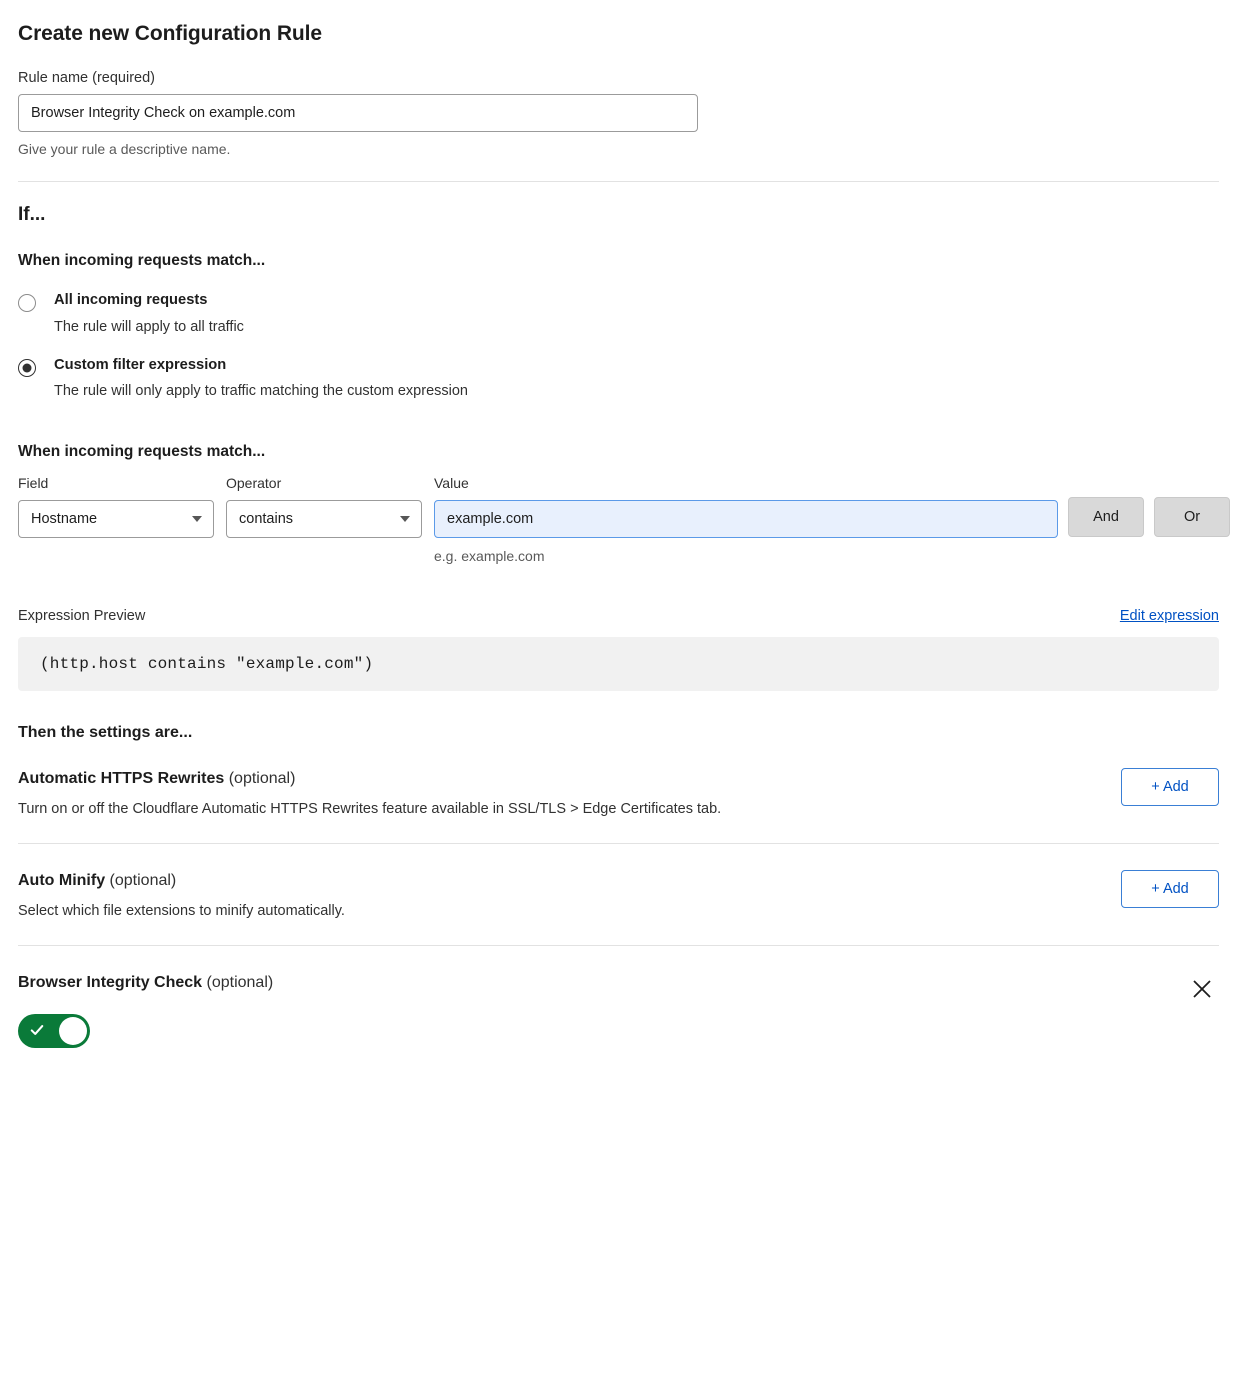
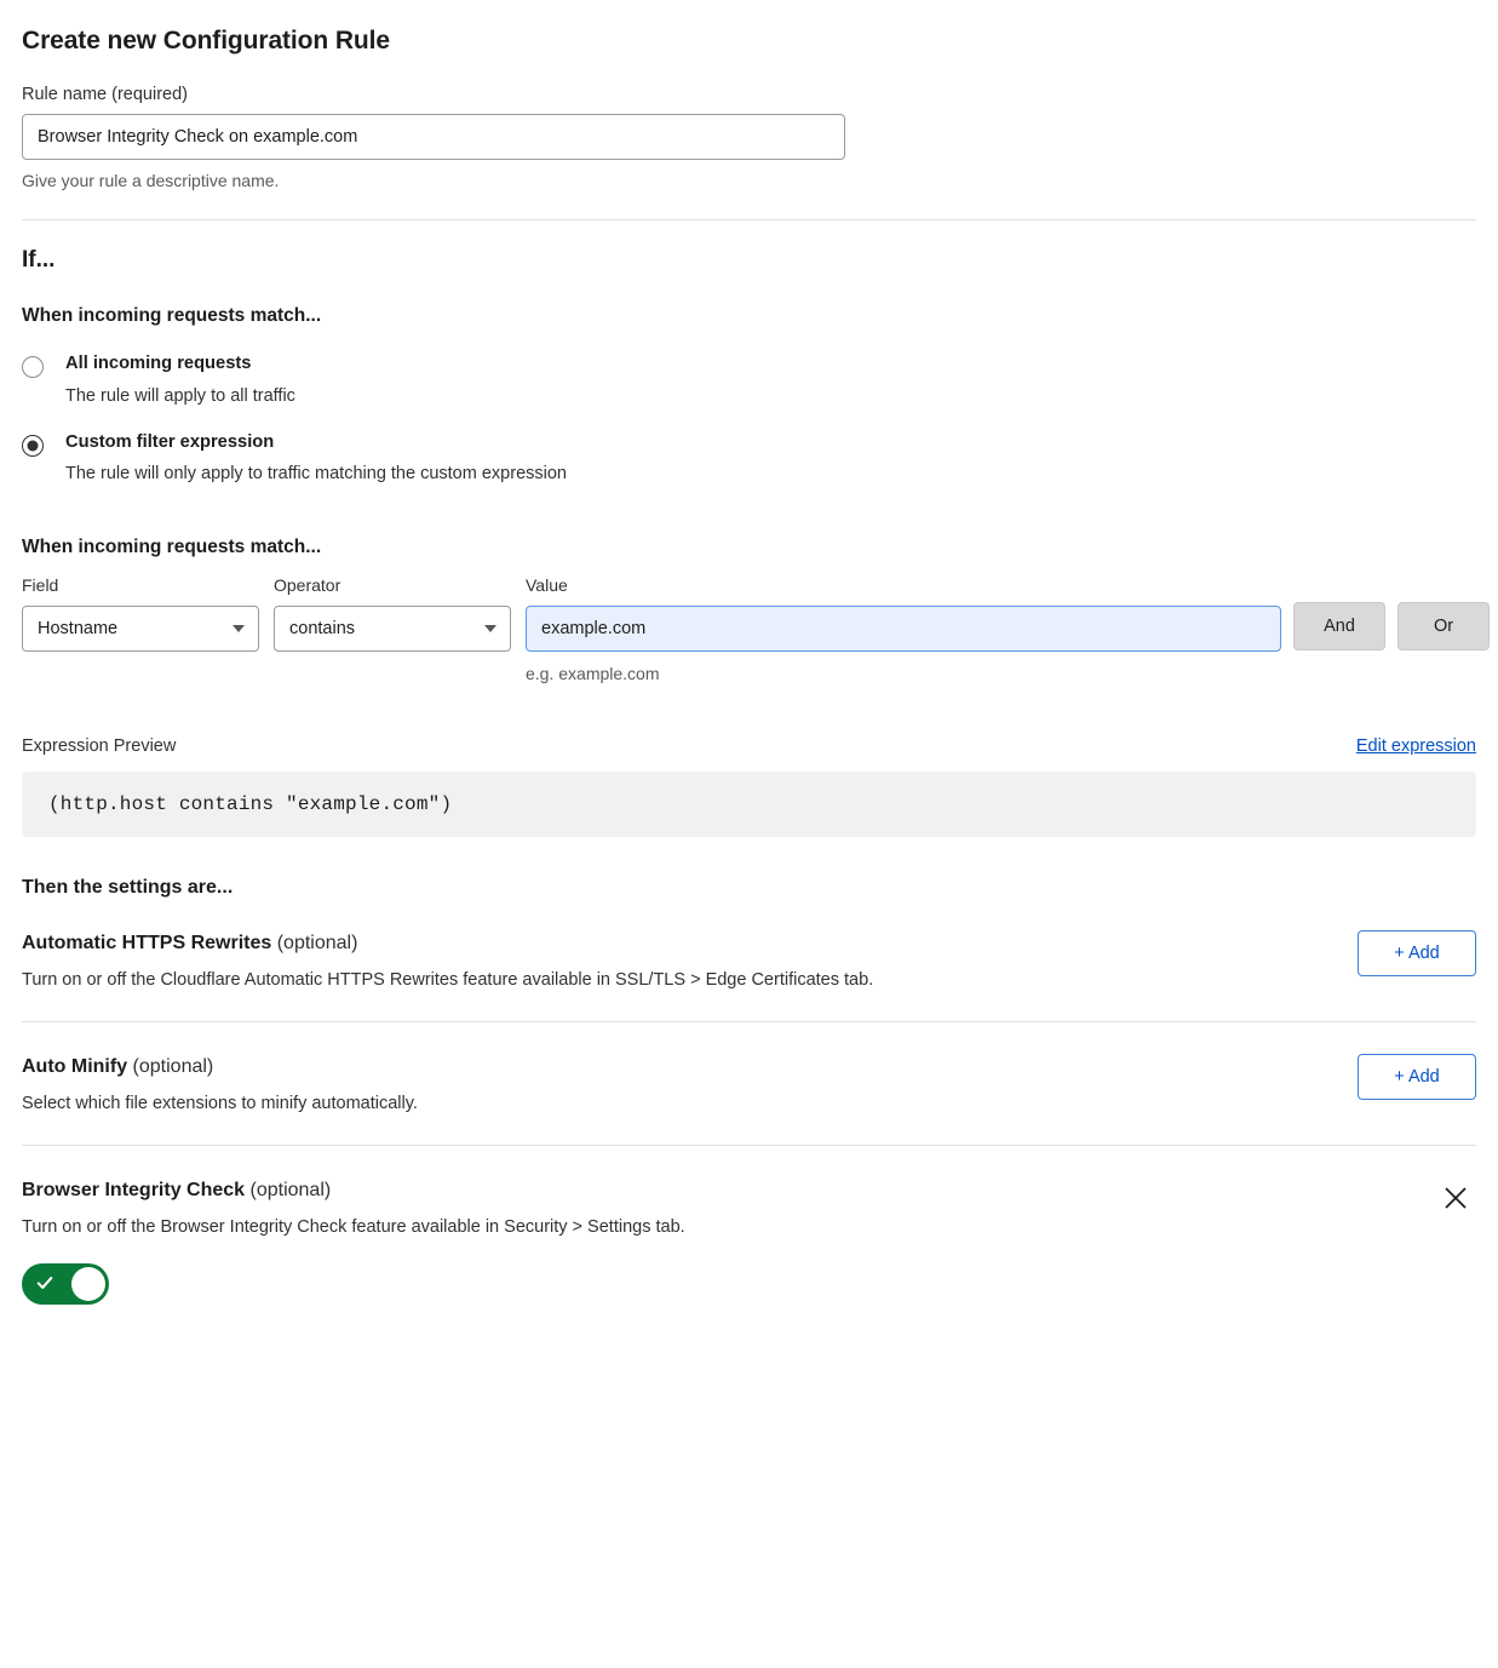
  Create new Configuration Rule
  Rule name (required)
  Browser Integrity Check on example.com
  Give your rule a descriptive name.
  If...
  When incoming requests match...
  All incoming requests
  The rule will apply to all traffic
  Custom filter expression
  The rule will only apply to traffic matching the custom expression
  When incoming requests match...
  Field
  Hostname
  Operator
  contains
  Value
  example.com
  e.g. example.com
  And
  Or
  Expression Preview
  Edit expression
  (http.host contains "example.com")
  Then the settings are...
  Automatic HTTPS Rewrites (optional)
  Turn on or off the Cloudflare Automatic HTTPS Rewrites feature available in SSL/TLS > Edge Certificates tab.
  + Add
  Auto Minify (optional)
  Select which file extensions to minify automatically.
  + Add
  Browser Integrity Check (optional)
+ Turn on or off the Browser Integrity Check feature available in Security > Settings tab.
